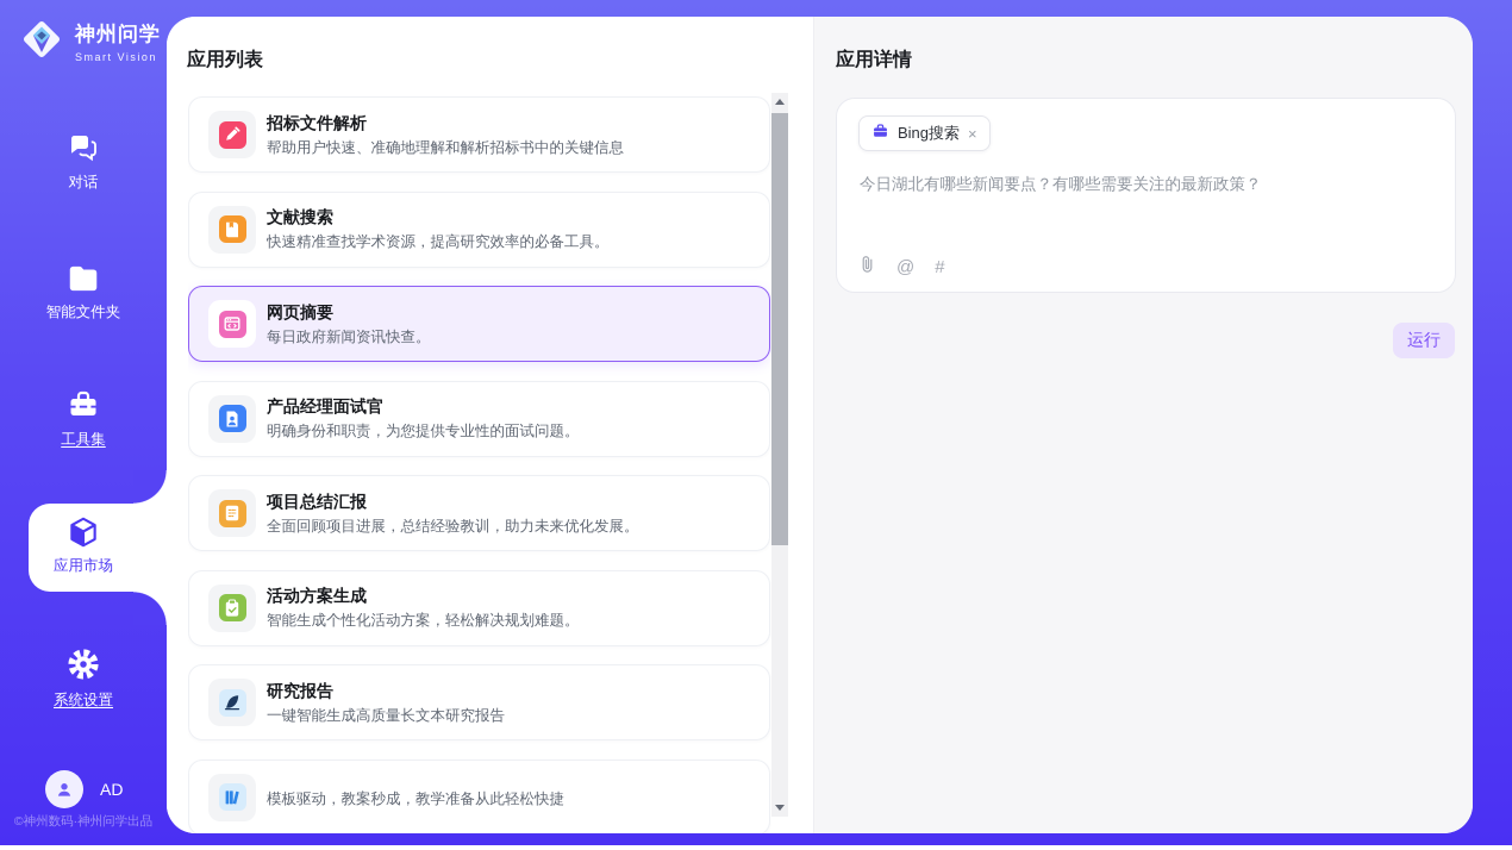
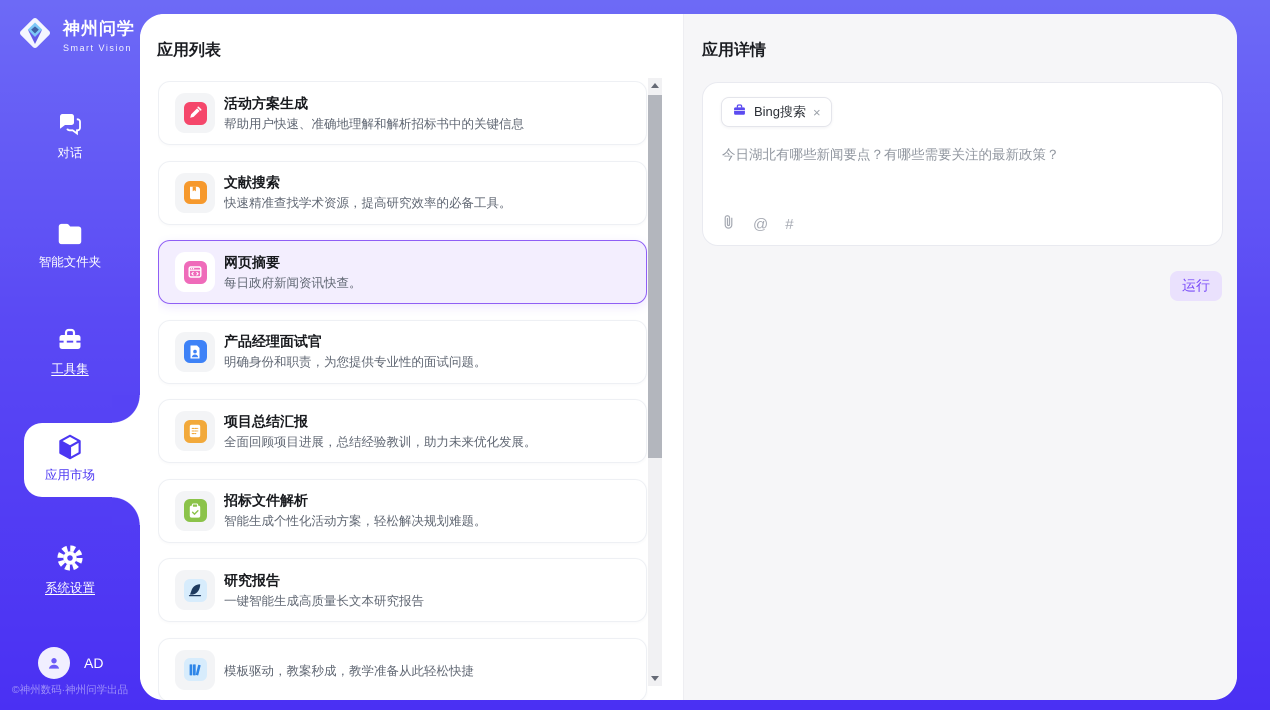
  神州问学
  Smart Vision
  对话
  智能文件夹
  工具集
  应用市场
  系统设置
  AD
  ©神州数码·神州问学出品
  应用列表
- 招标文件解析
+ 活动方案生成
  帮助用户快速、准确地理解和解析招标书中的关键信息
  文献搜索
  快速精准查找学术资源，提高研究效率的必备工具。
  网页摘要
  每日政府新闻资讯快查。
  产品经理面试官
  明确身份和职责，为您提供专业性的面试问题。
  项目总结汇报
  全面回顾项目进展，总结经验教训，助力未来优化发展。
- 活动方案生成
+ 招标文件解析
  智能生成个性化活动方案，轻松解决规划难题。
  研究报告
  一键智能生成高质量长文本研究报告
  模板驱动，教案秒成，教学准备从此轻松快捷
  应用详情
  Bing搜索
  ×
  今日湖北有哪些新闻要点？有哪些需要关注的最新政策？
  @
  #
  运行
